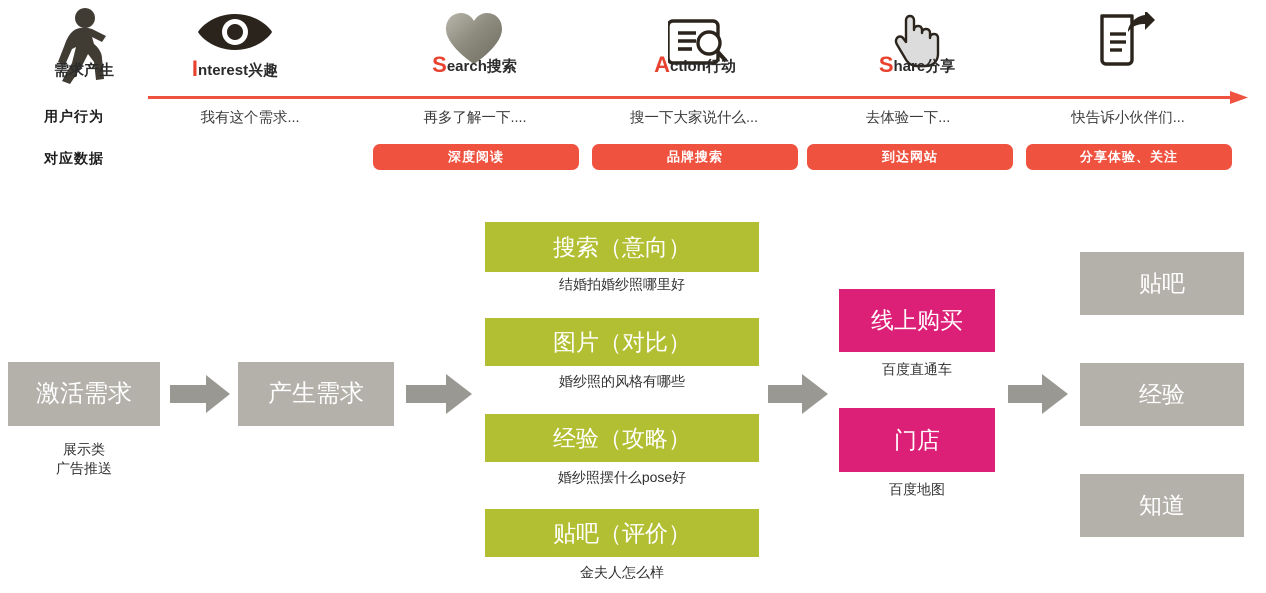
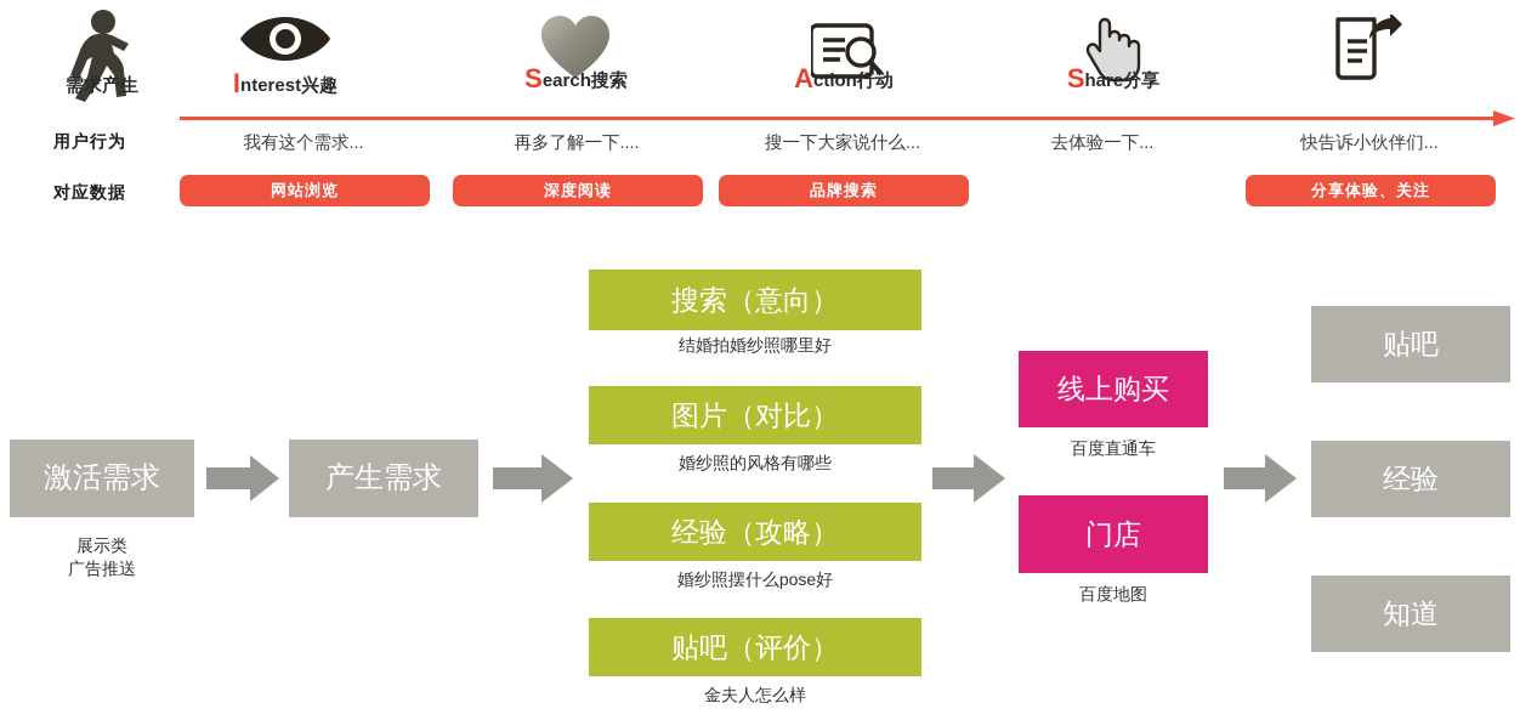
  需求产生
  Interest兴趣
  Search搜索
  Action行动
  Share分享
  用户行为
  对应数据
  我有这个需求...
  再多了解一下....
  搜一下大家说什么...
  去体验一下...
  快告诉小伙伴们...
+ 网站浏览
  深度阅读
  品牌搜索
- 到达网站
  分享体验、关注
  激活需求
  展示类
  广告推送
  产生需求
  搜索（意向）
  结婚拍婚纱照哪里好
  图片（对比）
  婚纱照的风格有哪些
  经验（攻略）
  婚纱照摆什么pose好
  贴吧（评价）
  金夫人怎么样
  线上购买
  百度直通车
  门店
  百度地图
  贴吧
  经验
  知道
